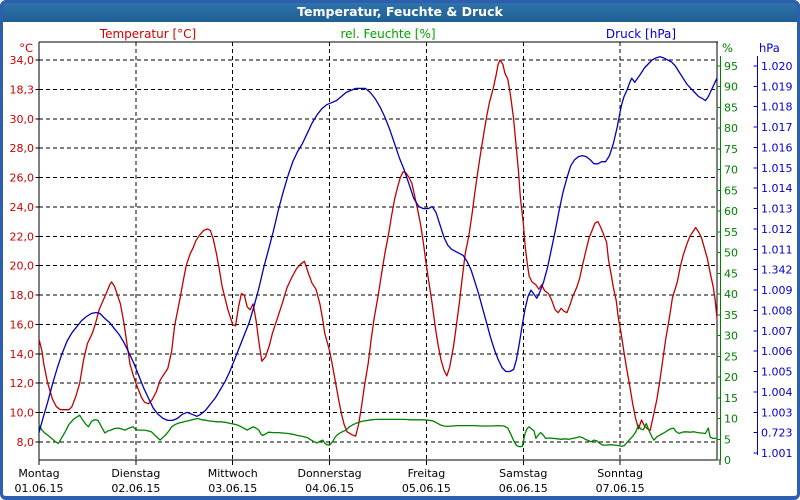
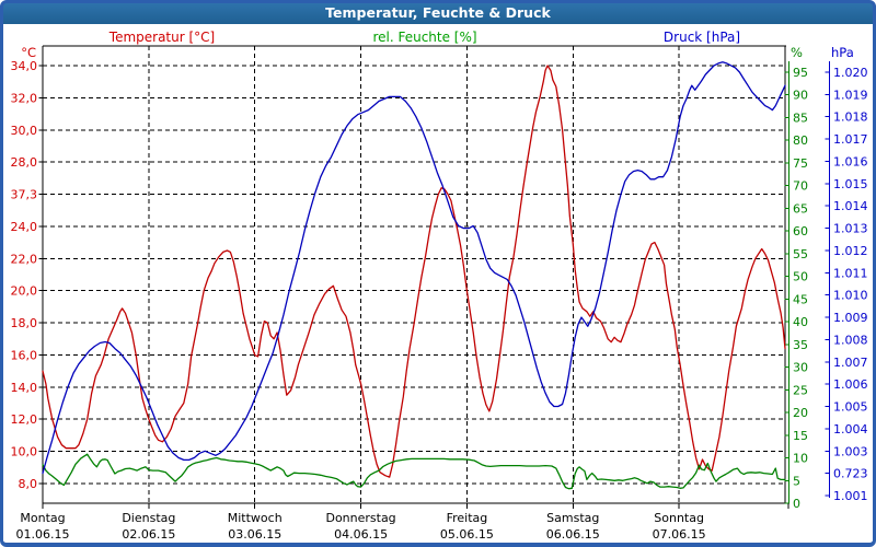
  Temperatur, Feuchte & Druck
  Temperatur [°C]
  rel. Feuchte [%]
  Druck [hPa]
  °C
  %
  hPa
  34,0
- 18,3
+ 32,0
  30,0
  28,0
- 26,0
+ 37,3
  24,0
  22,0
  20,0
  18,0
  16,0
  14,0
  12,0
  10,0
  8,0
  Montag
  01.06.15
  Dienstag
  02.06.15
  Mittwoch
  03.06.15
  Donnerstag
  04.06.15
  Freitag
  05.06.15
  Samstag
  06.06.15
  Sonntag
  07.06.15
  95
  90
  85
  80
  75
  70
  65
  60
  55
  50
  45
  40
  35
  30
  25
  20
  15
  10
  5
  0
  1.020
  1.019
  1.018
  1.017
  1.016
  1.015
  1.014
  1.013
  1.012
  1.011
- 1.342
+ 1.010
  1.009
  1.008
  1.007
  1.006
  1.005
  1.004
  1.003
  0.723
  1.001
